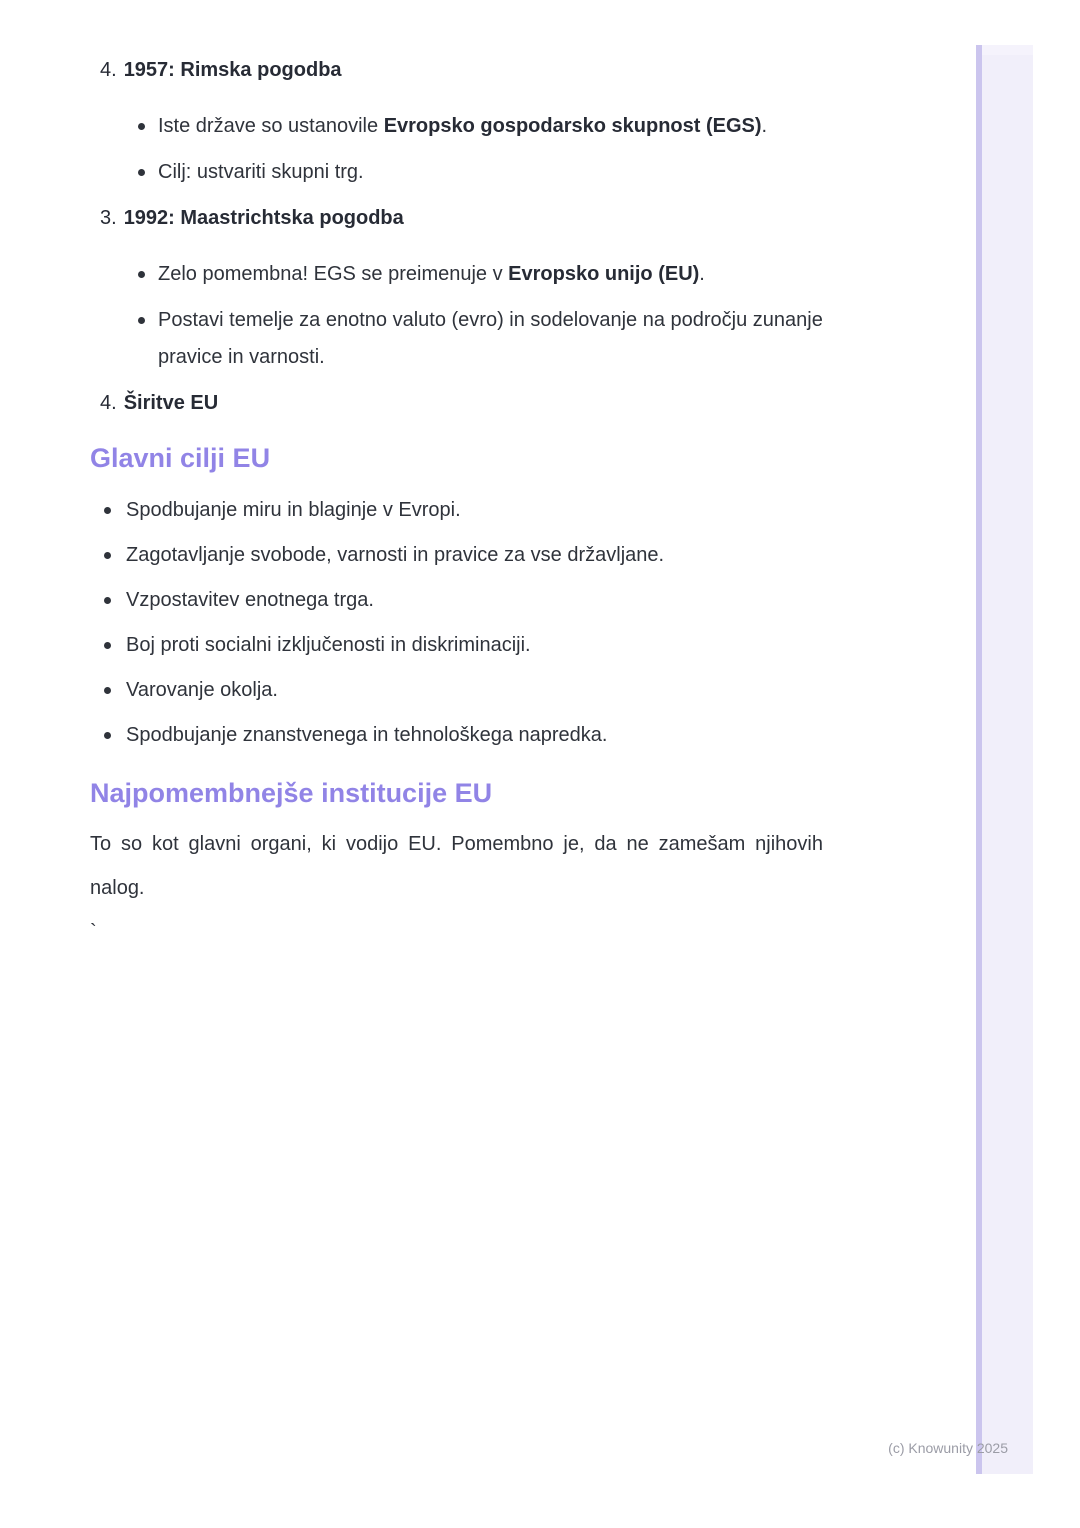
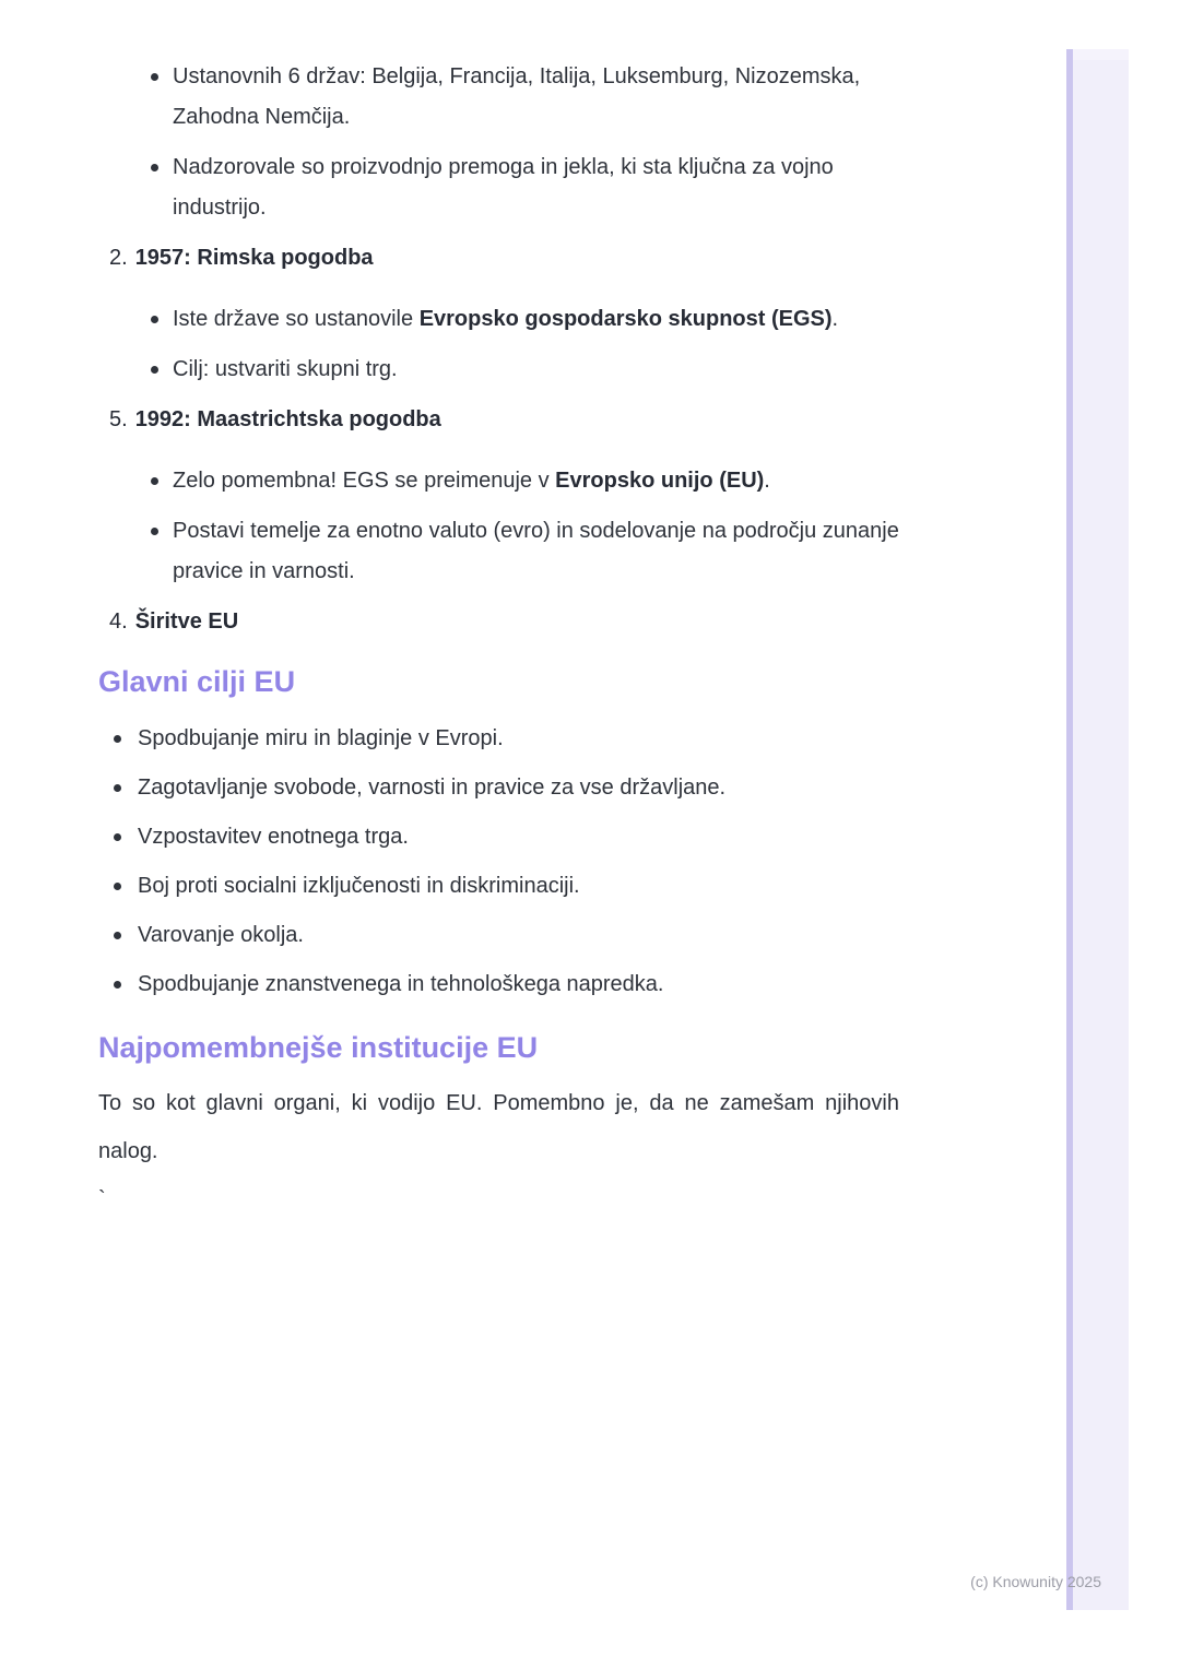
+ Ustanovnih 6 držav: Belgija, Francija, Italija, Luksemburg, Nizozemska, Zahodna Nemčija.
+ Nadzorovale so proizvodnjo premoga in jekla, ki sta ključna za vojno industrijo.
- 4. 1957: Rimska pogodba
+ 2. 1957: Rimska pogodba
  Iste države so ustanovile Evropsko gospodarsko skupnost (EGS).
  Cilj: ustvariti skupni trg.
- 3. 1992: Maastrichtska pogodba
+ 5. 1992: Maastrichtska pogodba
  Zelo pomembna! EGS se preimenuje v Evropsko unijo (EU).
  Postavi temelje za enotno valuto (evro) in sodelovanje na področju zunanje pravice in varnosti.
  4. Širitve EU
  Glavni cilji EU
  Spodbujanje miru in blaginje v Evropi.
  Zagotavljanje svobode, varnosti in pravice za vse državljane.
  Vzpostavitev enotnega trga.
  Boj proti socialni izključenosti in diskriminaciji.
  Varovanje okolja.
  Spodbujanje znanstvenega in tehnološkega napredka.
  Najpomembnejše institucije EU
  To so kot glavni organi, ki vodijo EU. Pomembno je, da ne zamešam njihovih nalog.
  `
  (c) Knowunity 2025
